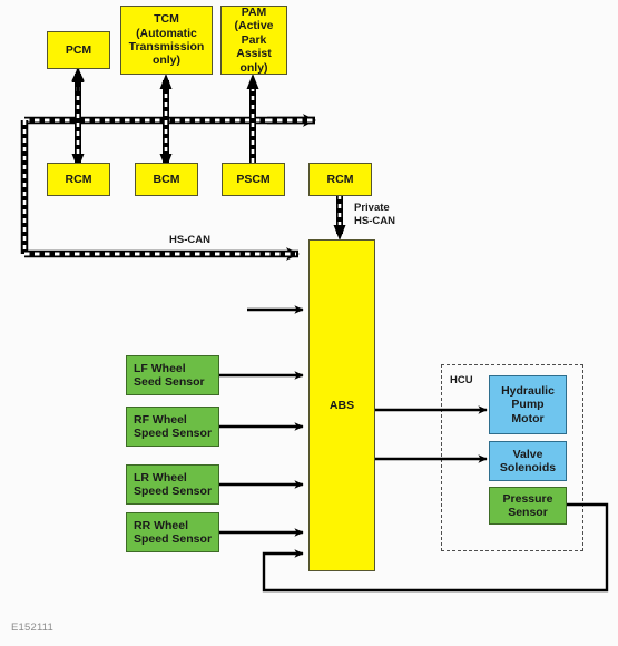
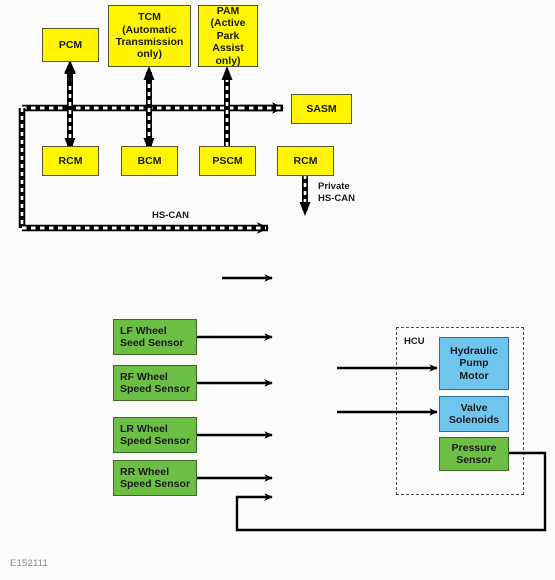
  HCU
  PCM
  TCM
  (Automatic
  Transmission
  only)
  PAM
  (Active
  Park Assist
  only)
+ SASM
  RCM
  BCM
  PSCM
  RCM
- ABS
  LF Wheel
  Seed Sensor
  RF Wheel
  Speed Sensor
  LR Wheel
  Speed Sensor
  RR Wheel
  Speed Sensor
  Hydraulic
  Pump
  Motor
  Valve
  Solenoids
  Pressure
  Sensor
  HS-CAN
  Private
  HS-CAN
  E152111
